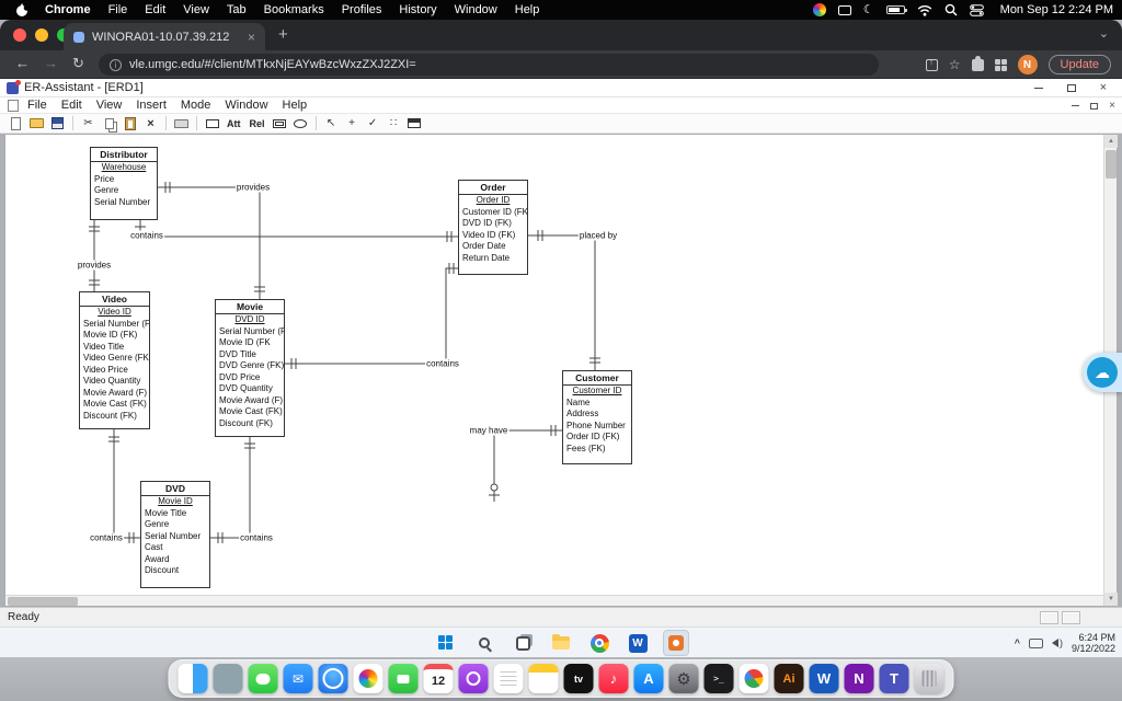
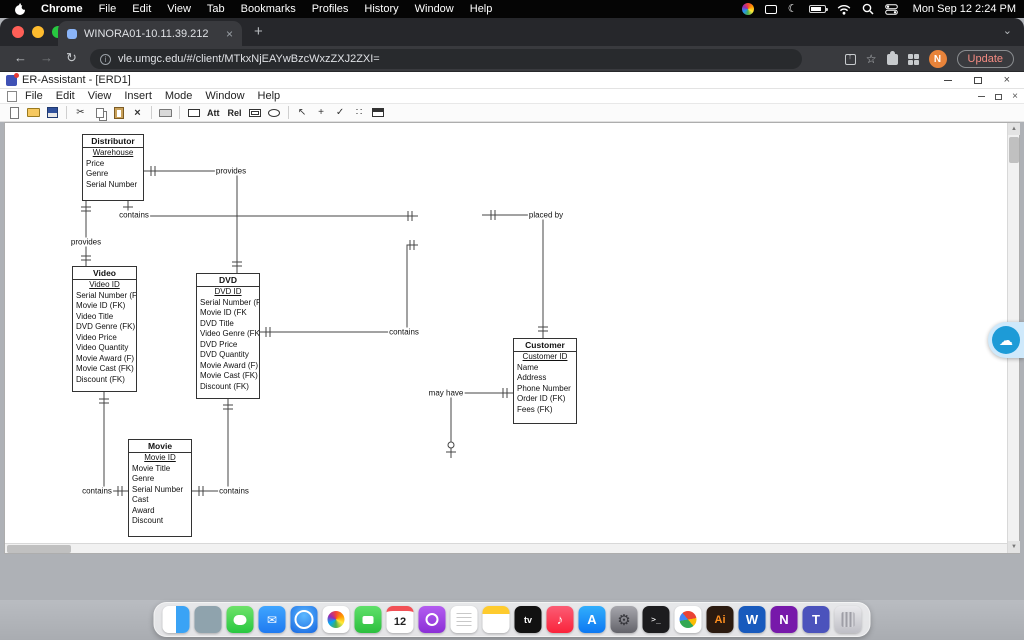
  Chrome
  File
  Edit
  View
  Tab
  Bookmarks
  Profiles
  History
  Window
  Help
  ☾
  Mon Sep 12 2:24 PM
- WINORA01-10.07.39.212
+ WINORA01-10.11.39.212
  ×
  +
  ⌄
  ←
  →
  ↻
  i
  vle.umgc.edu/#/client/MTkxNjEAYwBzcWxzZXJ2ZXI=
  ☆
  N
  Update
  ER-Assistant - [ERD1]
  ×
  File
  Edit
  View
  Insert
  Mode
  Window
  Help
  ×
  ✂
  ×
  Att
  Rel
  ↖
  +
  ✓
  ∷
  provides
  contains
  provides
  placed by
  contains
  may have
  contains
  contains
  Distributor
  Warehouse
  Price
  Genre
  Serial Number
- Order
- Order ID
- Customer ID (FK
- DVD ID (FK)
- Video ID (FK)
- Order Date
- Return Date
  Video
  Video ID
  Serial Number (F
  Movie ID (FK)
  Video Title
- Video Genre (FK
+ DVD Genre (FK)
  Video Price
  Video Quantity
  Movie Award (F)
  Movie Cast (FK)
  Discount (FK)
- Movie
+ DVD
  DVD ID
  Serial Number (F
  Movie ID (FK
  DVD Title
- DVD Genre (FK)
+ Video Genre (FK
  DVD Price
  DVD Quantity
  Movie Award (F)
  Movie Cast (FK)
  Discount (FK)
  Customer
  Customer ID
  Name
  Address
  Phone Number
  Order ID (FK)
  Fees (FK)
- DVD
+ Movie
  Movie ID
  Movie Title
  Genre
  Serial Number
  Cast
  Award
  Discount
- Ready
- W
- ^
- )
- 6:24 PM
- 9/12/2022
  12
  ☁
